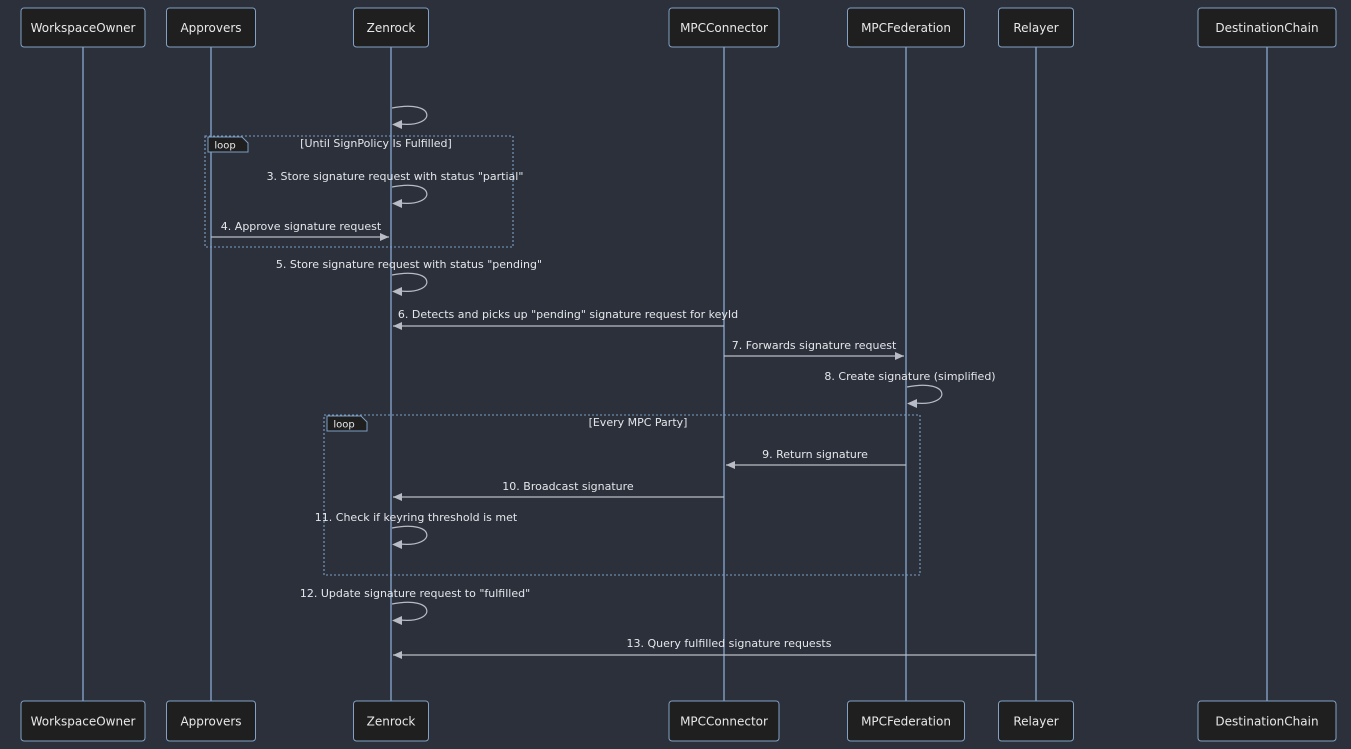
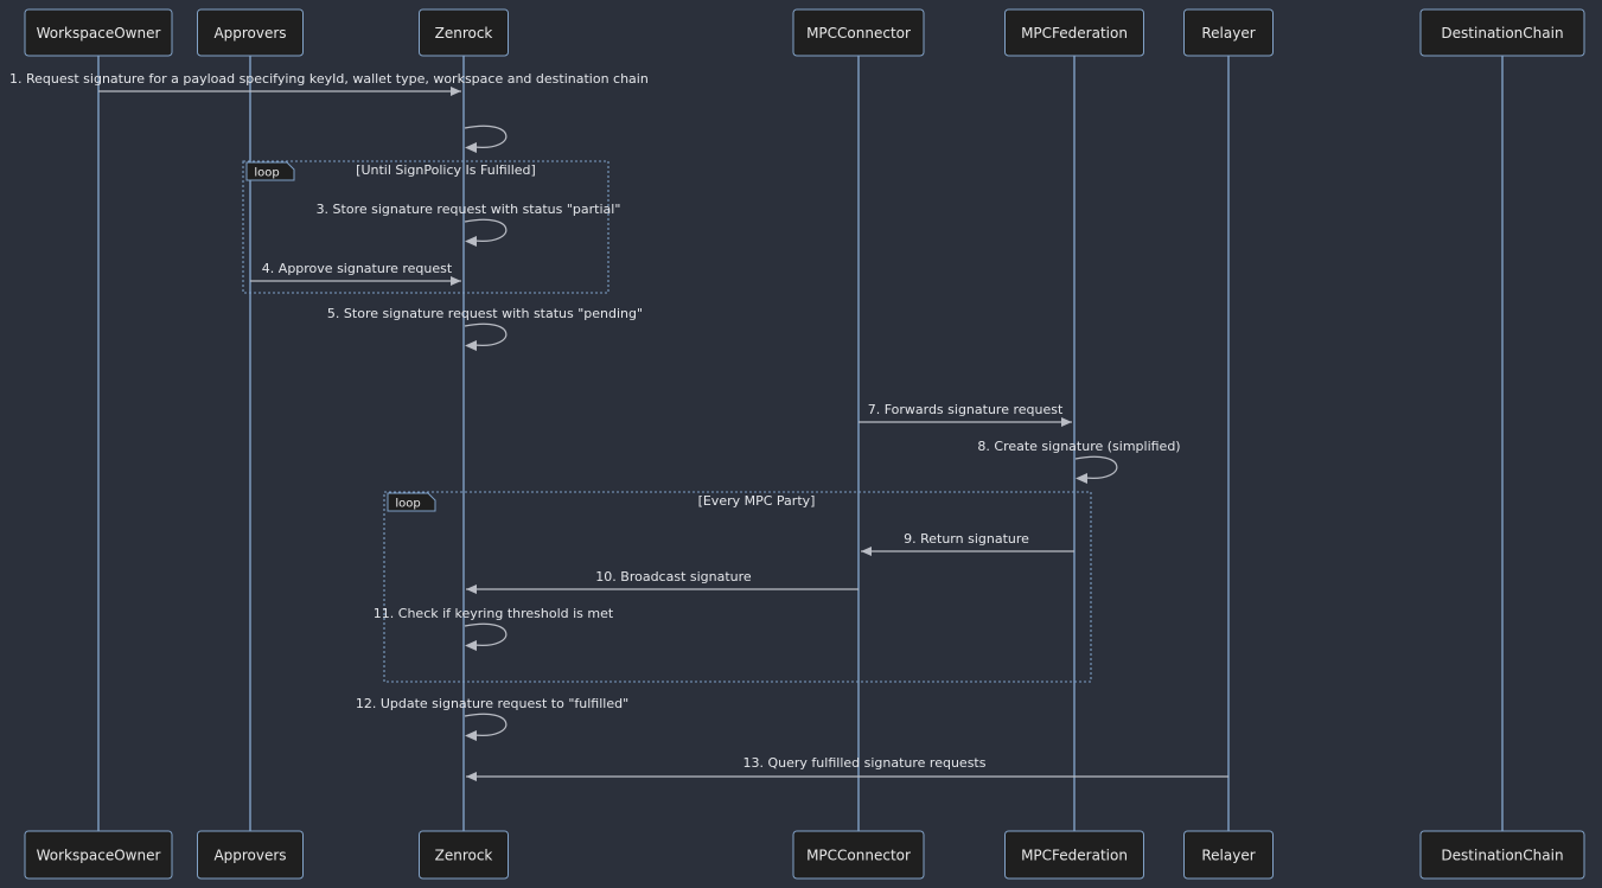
  loop
  [Until SignPolicy Is Fulfilled]
  loop
  [Every MPC Party]
+ 1. Request signature for a payload specifying keyId, wallet type, workspace and destination chain
  3. Store signature request with status "partial"
  4. Approve signature request
  5. Store signature request with status "pending"
- 6. Detects and picks up "pending" signature request for keyId
  7. Forwards signature request
  8. Create signature (simplified)
  9. Return signature
  10. Broadcast signature
  11. Check if keyring threshold is met
  12. Update signature request to "fulfilled"
  13. Query fulfilled signature requests
  WorkspaceOwner
  Approvers
  Zenrock
  MPCConnector
  MPCFederation
  Relayer
  DestinationChain
  WorkspaceOwner
  Approvers
  Zenrock
  MPCConnector
  MPCFederation
  Relayer
  DestinationChain
